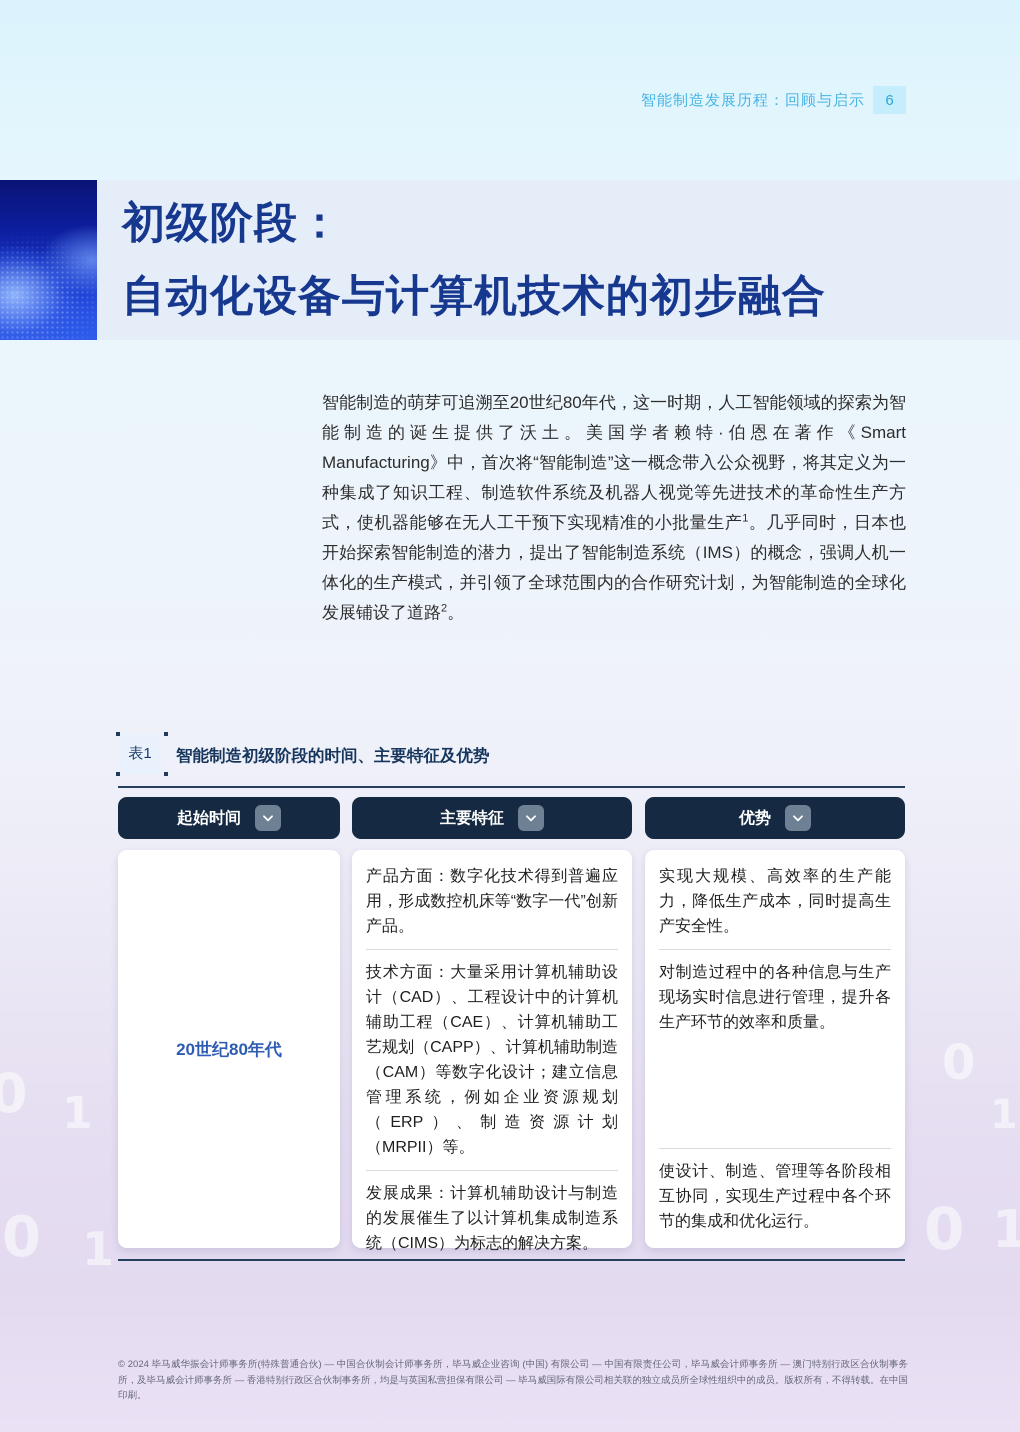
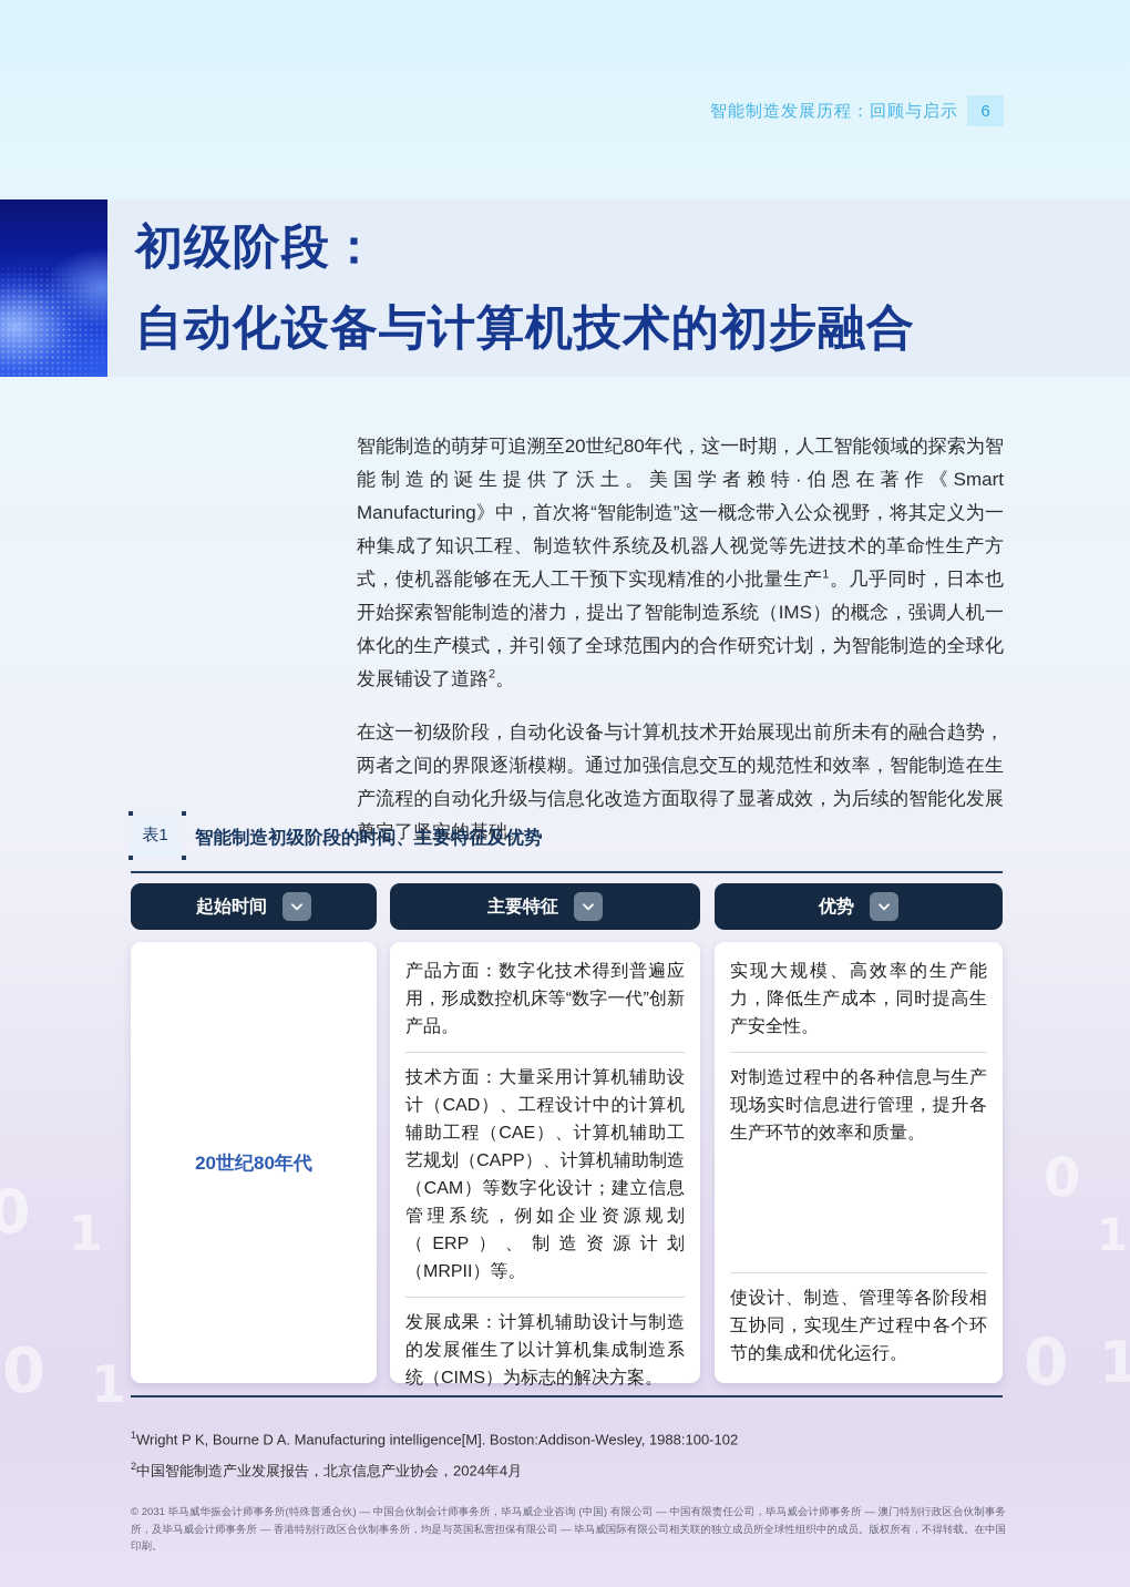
  1
  智能制造发展历程：回顾与启示
  6
  初级阶段：
  自动化设备与计算机技术的初步融合
  智能制造的萌芽可追溯至20世纪80年代，这一时期，人工智能领域的探索为智能制造的诞生提供了沃土。美国学者赖特·伯恩在著作《Smart Manufacturing》中，首次将“智能制造”这一概念带入公众视野，将其定义为一种集成了知识工程、制造软件系统及机器人视觉等先进技术的革命性生产方式，使机器能够在无人工干预下实现精准的小批量生产1。几乎同时，日本也开始探索智能制造的潜力，提出了智能制造系统（IMS）的概念，强调人机一体化的生产模式，并引领了全球范围内的合作研究计划，为智能制造的全球化发展铺设了道路2。
+ 在这一初级阶段，自动化设备与计算机技术开始展现出前所未有的融合趋势，两者之间的界限逐渐模糊。通过加强信息交互的规范性和效率，智能制造在生产流程的自动化升级与信息化改造方面取得了显著成效，为后续的智能化发展奠定了坚实的基础。
  表1
  智能制造初级阶段的时间、主要特征及优势
  起始时间
  主要特征
  优势
  20世纪80年代
  产品方面：数字化技术得到普遍应用，形成数控机床等“数字一代”创新产品。
  技术方面：大量采用计算机辅助设计（CAD）、工程设计中的计算机辅助工程（CAE）、计算机辅助工艺规划（CAPP）、计算机辅助制造（CAM）等数字化设计；建立信息管理系统，例如企业资源规划（ERP）、制造资源计划（MRPII）等。
  发展成果：计算机辅助设计与制造的发展催生了以计算机集成制造系统（CIMS）为标志的解决方案。
  实现大规模、高效率的生产能力，降低生产成本，同时提高生产安全性。
  对制造过程中的各种信息与生产现场实时信息进行管理，提升各生产环节的效率和质量。
  使设计、制造、管理等各阶段相互协同，实现生产过程中各个环节的集成和优化运行。
+ 1Wright P K, Bourne D A. Manufacturing intelligence[M]. Boston:Addison-Wesley, 1988:100-102
+ 2中国智能制造产业发展报告，北京信息产业协会，2024年4月
- © 2024 毕马威华振会计师事务所(特殊普通合伙) — 中国合伙制会计师事务所，毕马威企业咨询 (中国) 有限公司 — 中国有限责任公司，毕马威会计师事务所 — 澳门特别行政区合伙制事务所，及毕马威会计师事务所 — 香港特别行政区合伙制事务所，均是与英国私营担保有限公司 — 毕马威国际有限公司相关联的独立成员所全球性组织中的成员。版权所有，不得转载。在中国印刷。
+ © 2031 毕马威华振会计师事务所(特殊普通合伙) — 中国合伙制会计师事务所，毕马威企业咨询 (中国) 有限公司 — 中国有限责任公司，毕马威会计师事务所 — 澳门特别行政区合伙制事务所，及毕马威会计师事务所 — 香港特别行政区合伙制事务所，均是与英国私营担保有限公司 — 毕马威国际有限公司相关联的独立成员所全球性组织中的成员。版权所有，不得转载。在中国印刷。
